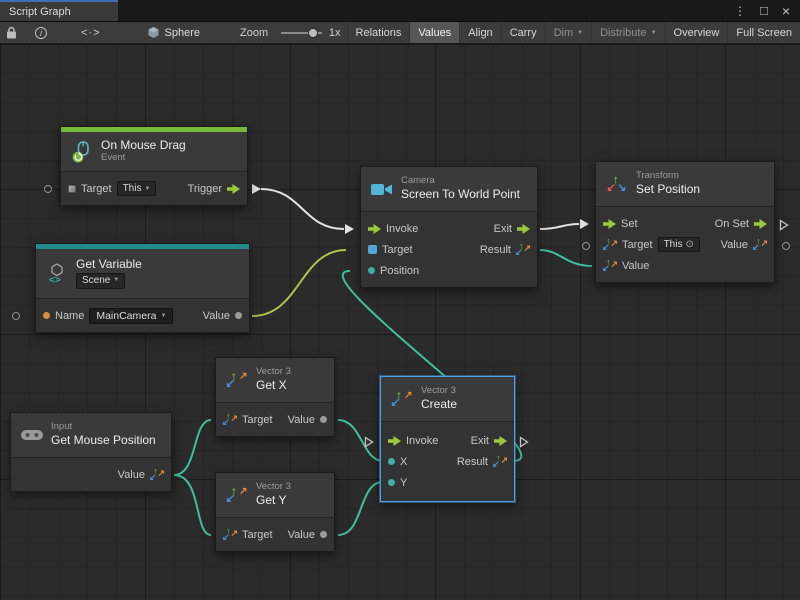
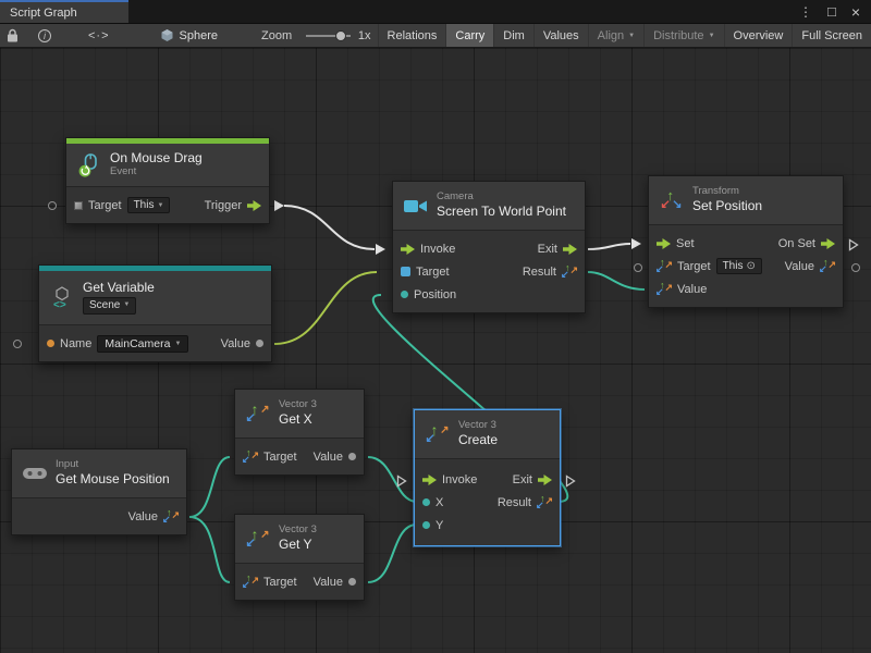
  Script Graph
  Sphere
  Zoom
  1x
  Relations
- Values
+ Carry
- Align
+ Dim
- Carry
+ Values
- Dim
+ Align
  Distribute
  Overview
  Full Screen
  On Mouse Drag
  Event
  Target
  This
  Trigger
  Camera
  Screen To World Point
  Invoke
  Exit
  Target
  Result
  Position
  Transform
  Set Position
  Set
  On Set
  Target
  This
  Value
  Value
  <>
  Get Variable
  Scene
  Name
  MainCamera
  Value
  Vector 3
  Get X
  Target
  Value
  Vector 3
  Get Y
  Target
  Value
  Input
  Get Mouse Position
  Value
  Vector 3
  Create
  Invoke
  Exit
  X
  Result
  Y
